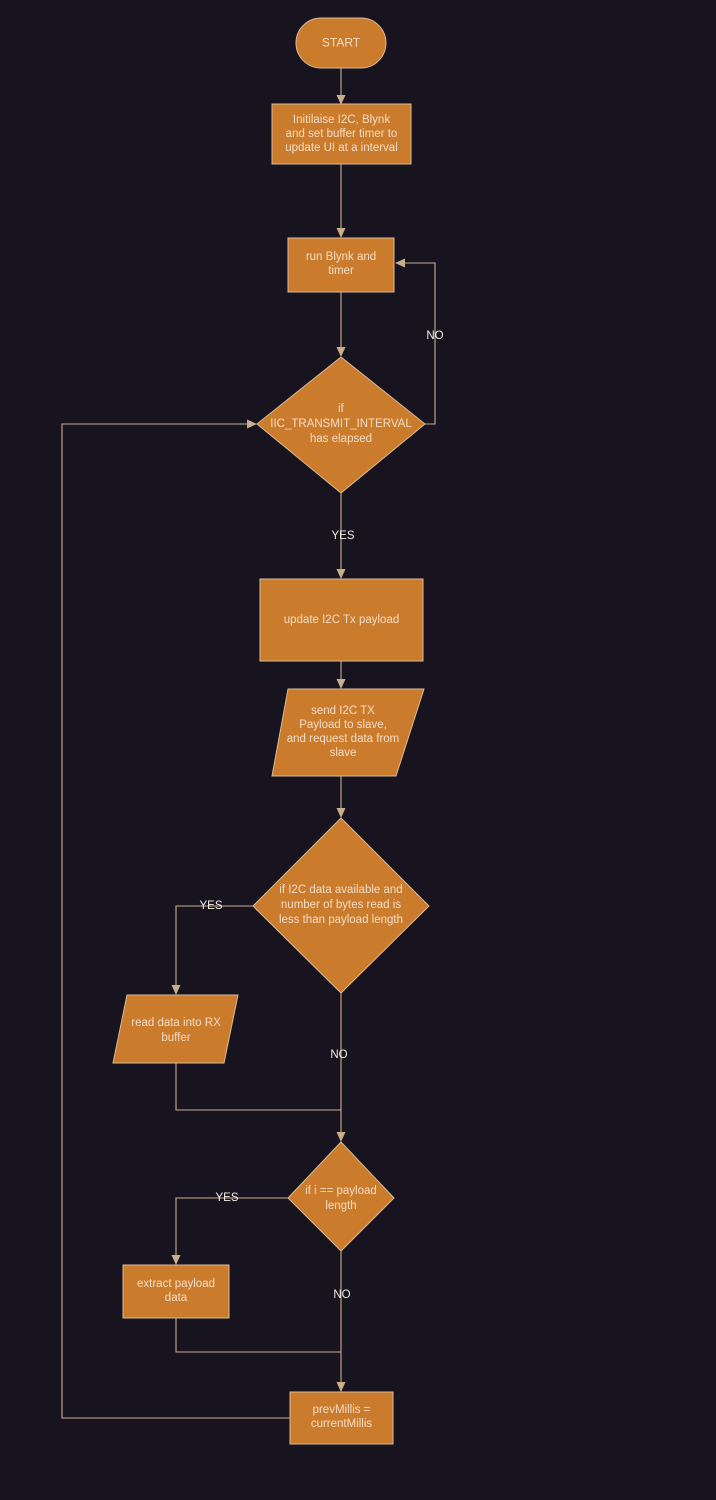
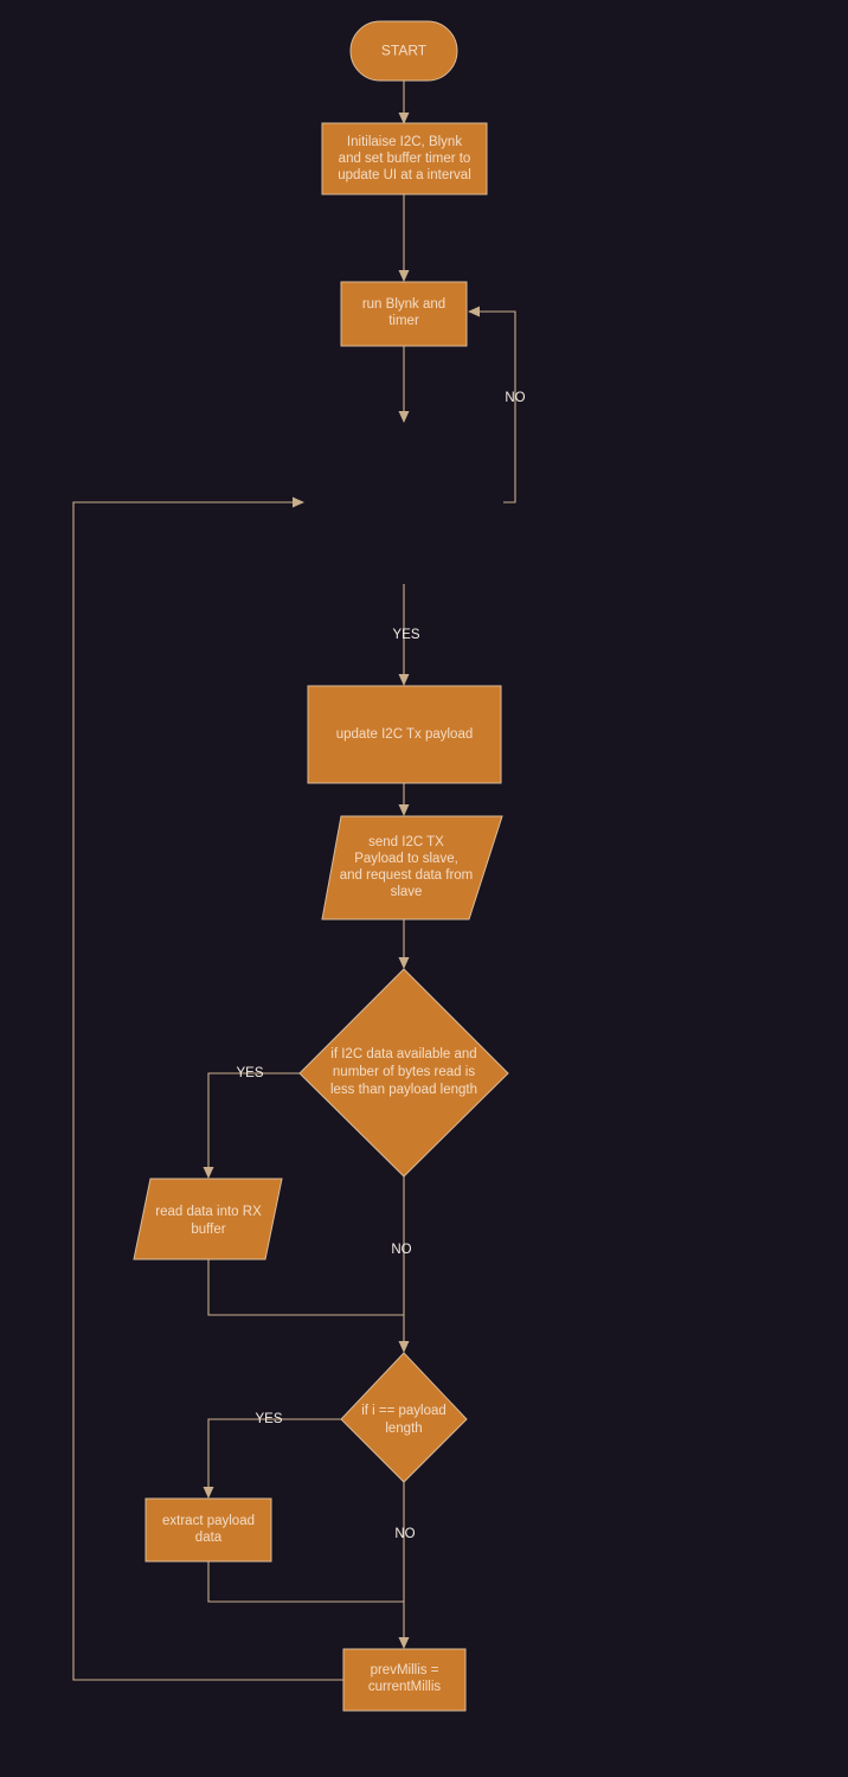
  NO
  YES
  YES
  NO
  YES
  NO
  START
  Initilaise I2C, Blynk
  and set buffer timer to
  update UI at a interval
  run Blynk and
  timer
- if
- IIC_TRANSMIT_INTERVAL
- has elapsed
  update I2C Tx payload
  send I2C TX
  Payload to slave,
  and request data from
  slave
  if I2C data available and
  number of bytes read is
  less than payload length
  read data into RX
  buffer
  if i == payload
  length
  extract payload
  data
  prevMillis =
  currentMillis
